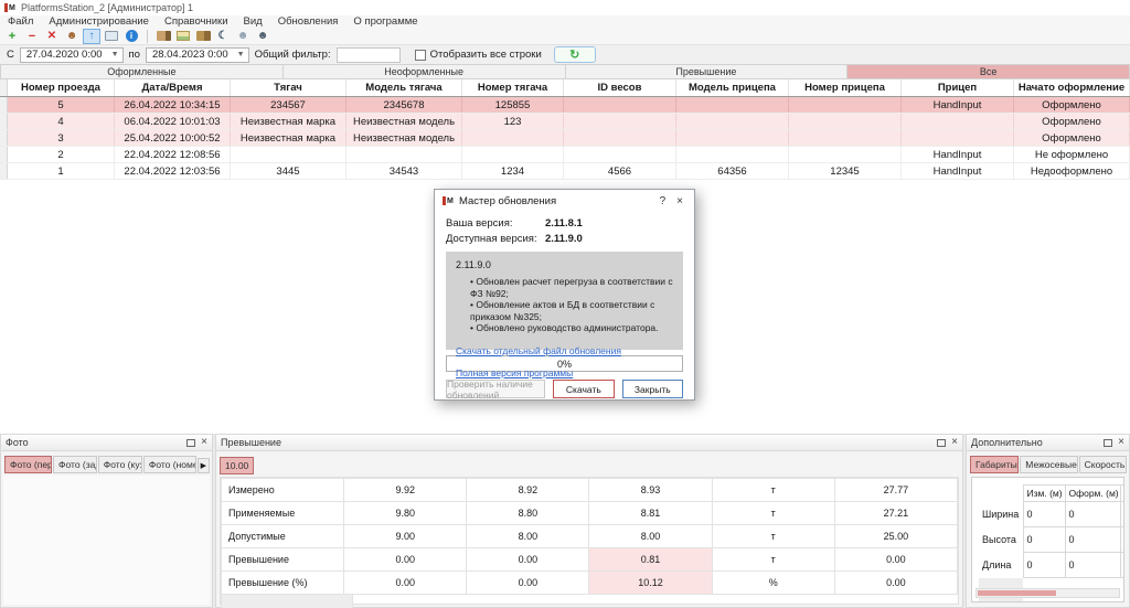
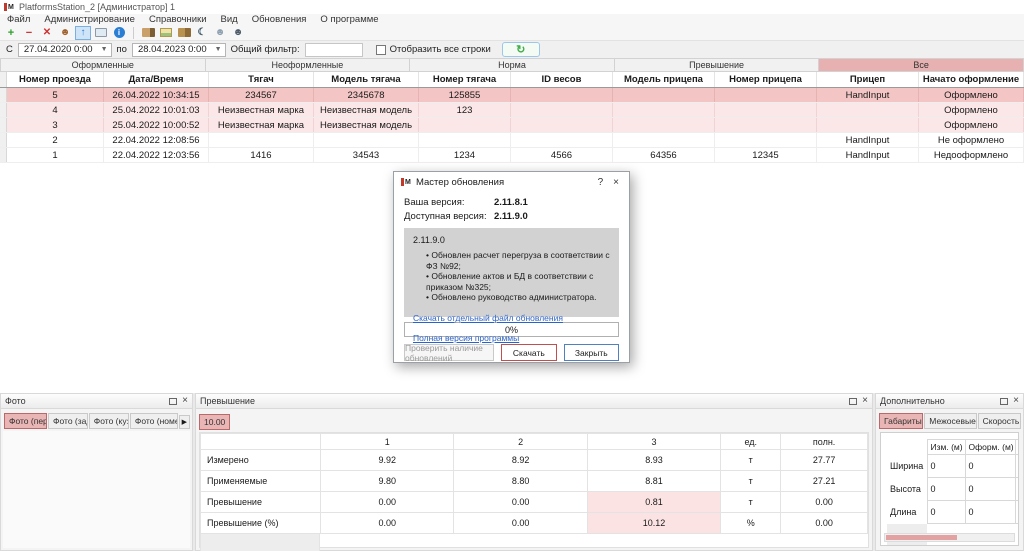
  PlatformsStation_2 [Администратор] 1
  Файл
  Администрирование
  Справочники
  Вид
  Обновления
  О программе
  +
  −
  ✕
  ☻
  ↑
  i
  ☾
  ☻
  ☻
  С
  27.04.2020 0:00
  по
  28.04.2023 0:00
  Общий фильтр:
  Отобразить все строки
  ↻
  Оформленные
  Неоформленные
+ Норма
  Превышение
  Все
  Номер проезда
  Дата/Время
  Тягач
  Модель тягача
  Номер тягача
  ID весов
  Модель прицепа
  Номер прицепа
  Прицеп
  Начато оформление
  5
  26.04.2022 10:34:15
  234567
  2345678
  125855
  HandInput
  Оформлено
  4
- 06.04.2022 10:01:03
+ 25.04.2022 10:01:03
  Неизвестная марка
  Неизвестная модель
  123
  Оформлено
  3
  25.04.2022 10:00:52
  Неизвестная марка
  Неизвестная модель
  Оформлено
  2
  22.04.2022 12:08:56
  HandInput
  Не оформлено
  1
  22.04.2022 12:03:56
- 3445
+ 1416
  34543
  1234
  4566
  64356
  12345
  HandInput
  Недооформлено
  Фото
  ×
  Фото (куз
  Фото (номе
  Превышение
  ×
  10.00
+ 	1	2	3	ед.	полн.
  Измерено	9.92	8.92	8.93	т	27.77
  Применяемые	9.80	8.80	8.81	т	27.21
- Допустимые	9.00	8.00	8.00	т	25.00
  Превышение	0.00	0.00	0.81	т	0.00
  Превышение (%)	0.00	0.00	10.12	%	0.00
  Дополнительно
  ×
  Габариты
  Межосевые
  Скорость
  	Изм. (м)	Оформ. (м)
  Высота	0	0
  Длина	0	0
  Мастер обновления
  ?
  ×
  Ваша версия:
  2.11.8.1
  Доступная версия:
  2.11.9.0
  2.11.9.0
  Обновлен расчет перегруза в соответствии с ФЗ №92;
  Обновление актов и БД в соответствии с приказом №325;
  Обновлено руководство администратора.
  Скачать отдельный файл обновления
  Полная версия программы
  0%
  Проверить наличие обновлений
  Скачать
  Закрыть
